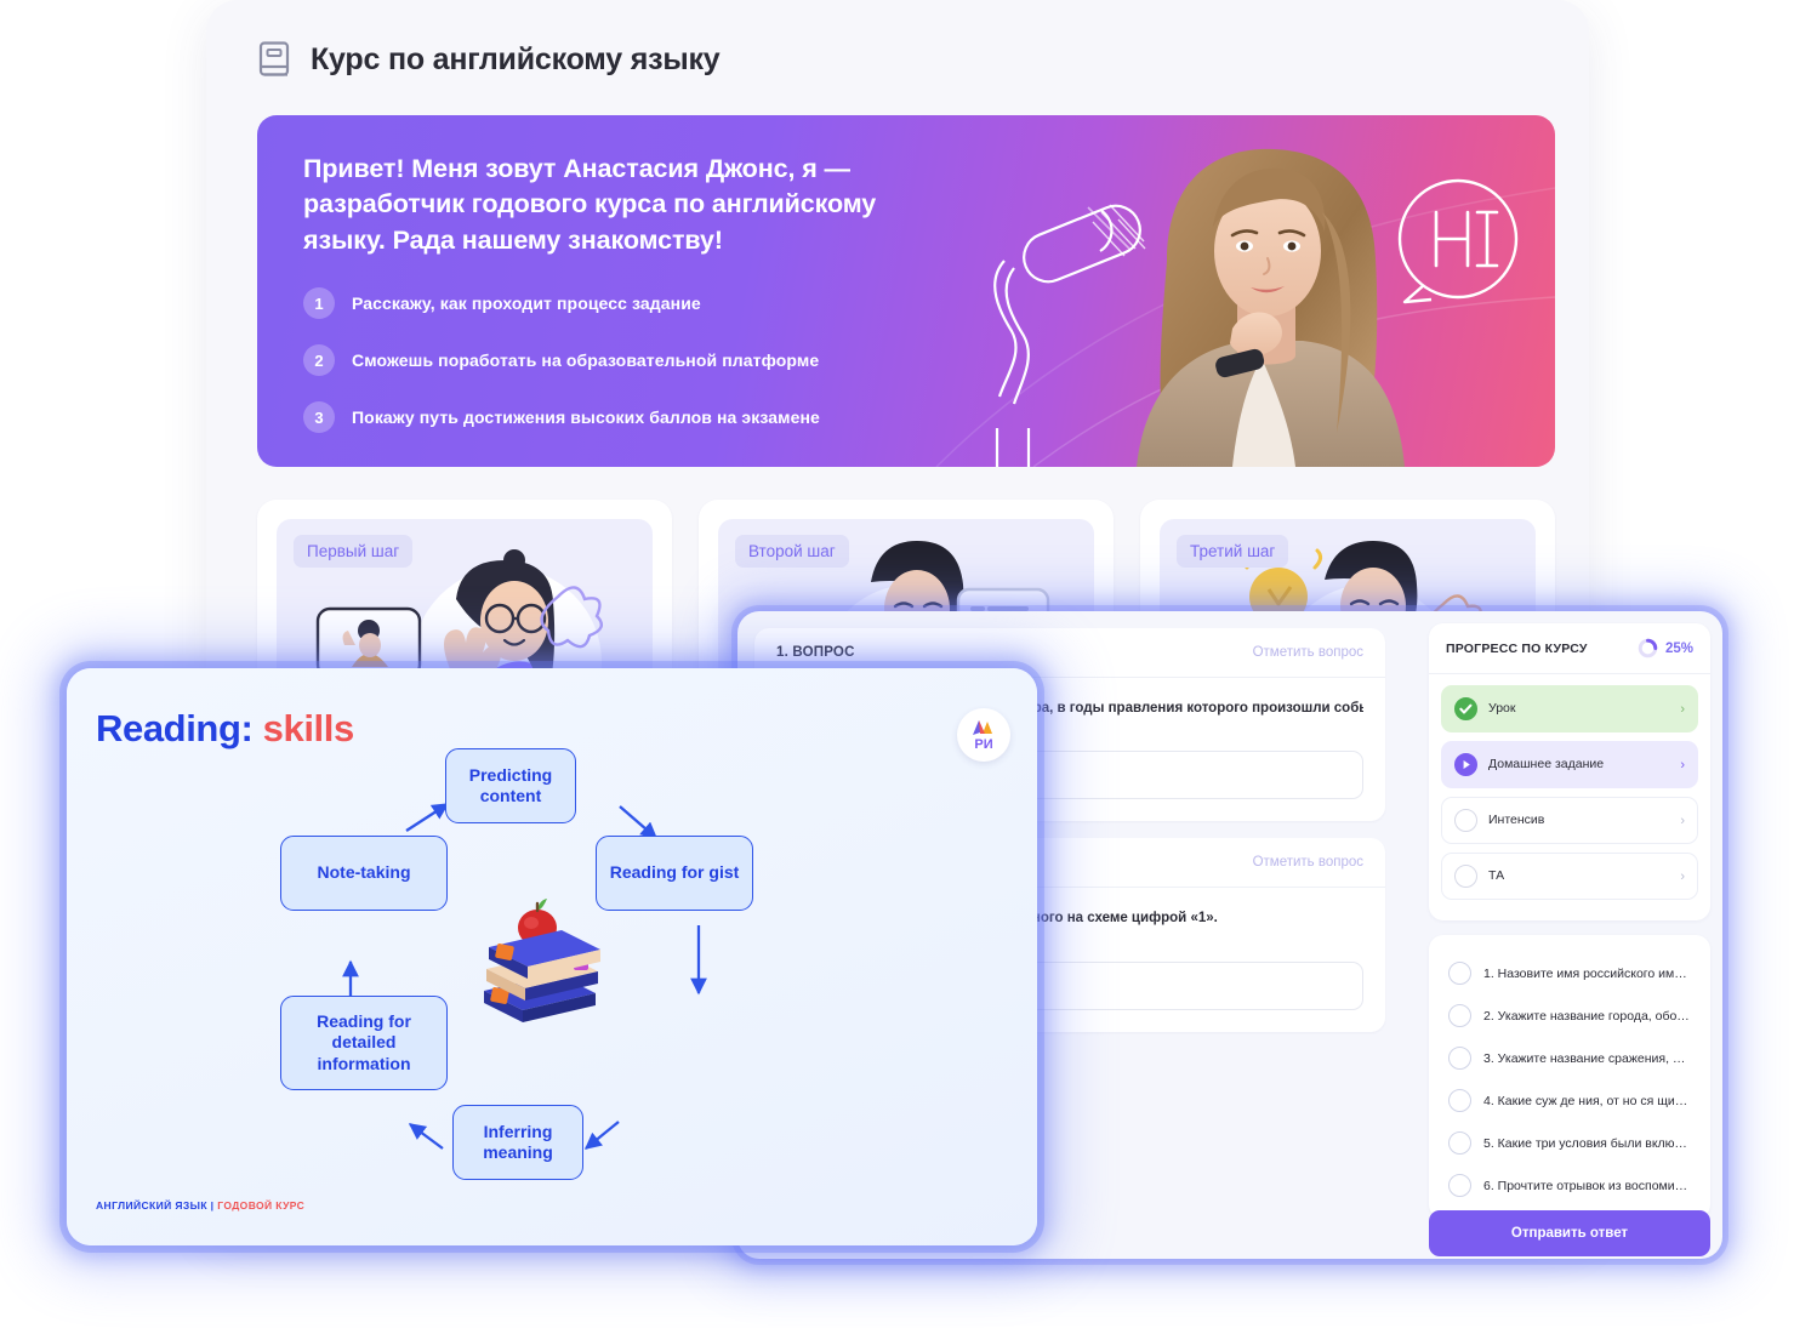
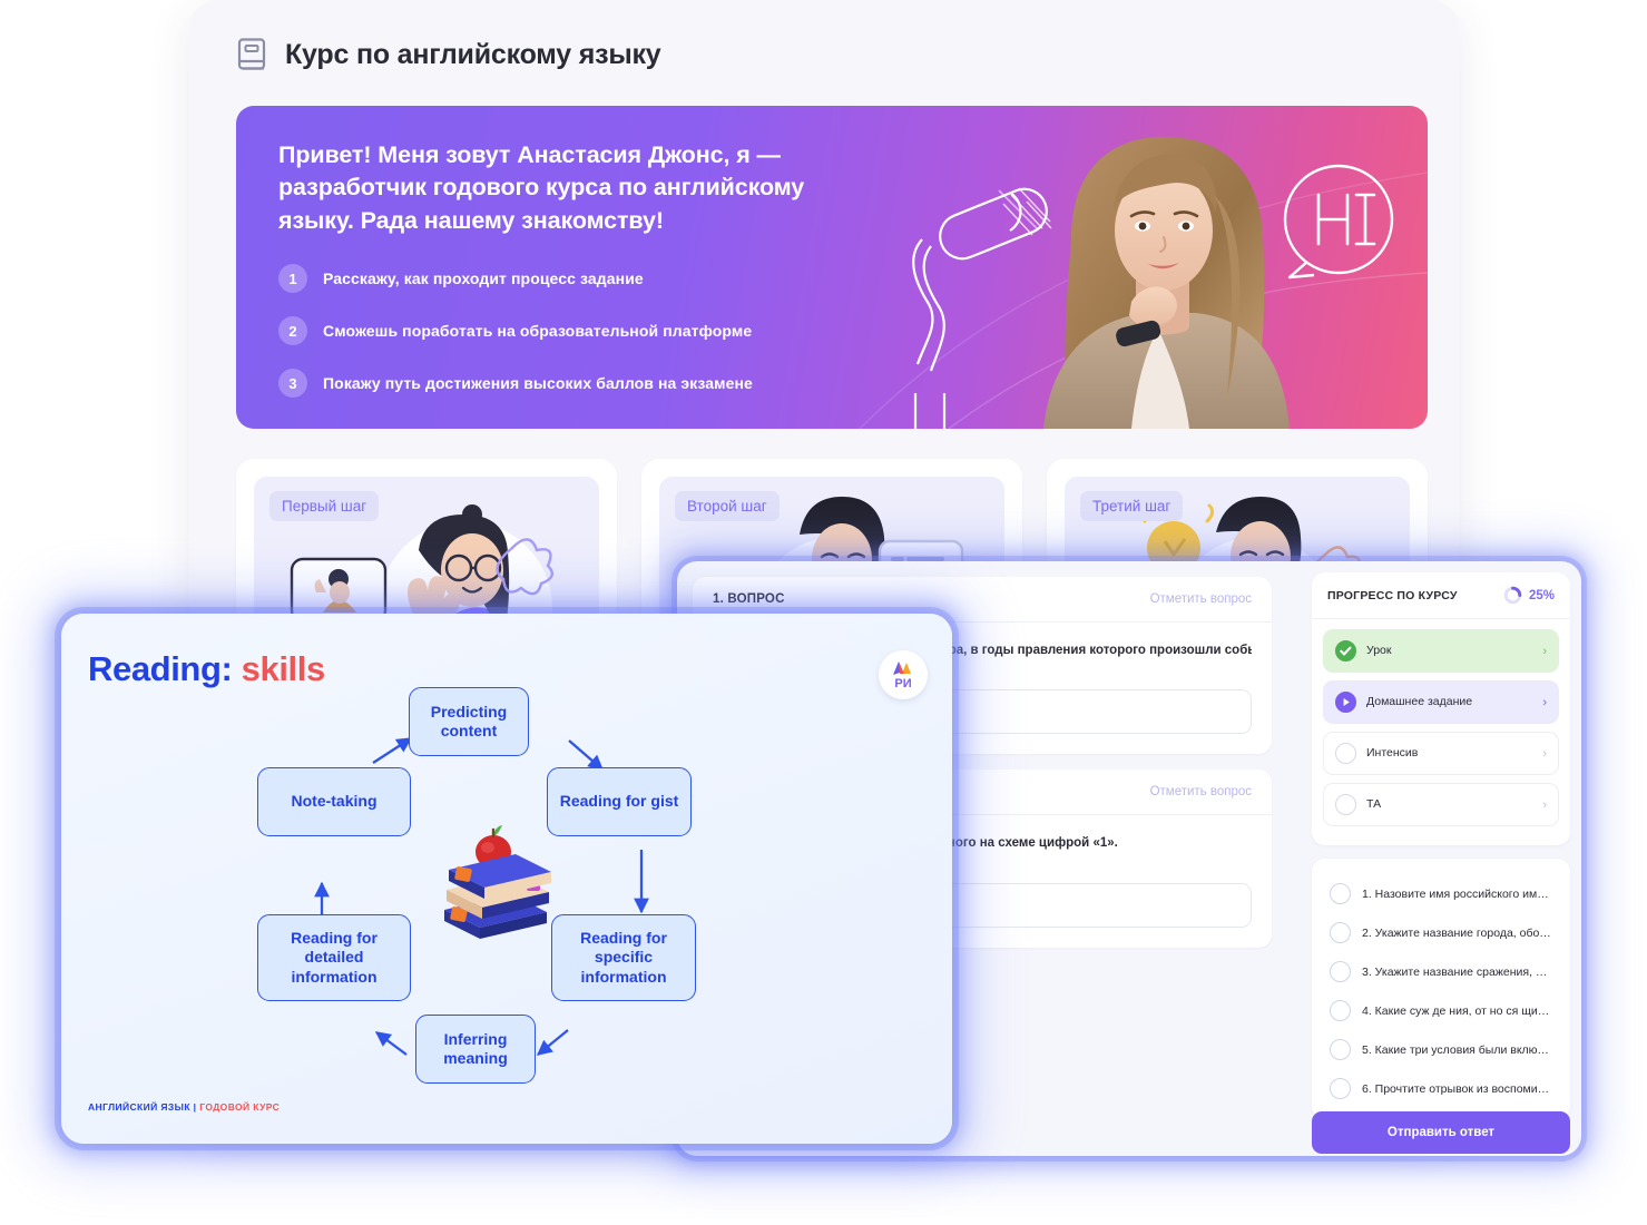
  Курс по английскому языку
  Привет! Меня зовут Анастасия Джонс, я — разработчик годового курса по английскому языку. Рада нашему знакомству!
  1
  Расскажу, как проходит процесс задание
  2
  Сможешь поработать на образовательной платформе
  3
  Покажу путь достижения высоких баллов на экзамене
  Первый шаг
  Второй шаг
  Третий шаг
  1. ВОПРОС
  Отметить вопрос
  Отметить вопрос
  ПРОГРЕСС ПО КУРСУ
  25%
  Урок
  ›
  Домашнее задание
  ›
  Интенсив
  ›
  ТА
  ›
  1. Назовите имя российского имп…
  2. Укажите название города, обо…
  3. Укажите название сражения, р…
  4. Какие суж де ния, от но ся щи …
  5. Какие три условия были включ…
  6. Прочтите отрывок из воспоми…
  Отправить ответ
  РИ
  Reading: skills
  Predicting content
  Reading for gist
+ Reading for specific information
  Inferring meaning
  Reading for detailed information
  Note-taking
  АНГЛИЙСКИЙ ЯЗЫК | ГОДОВОЙ КУРС
